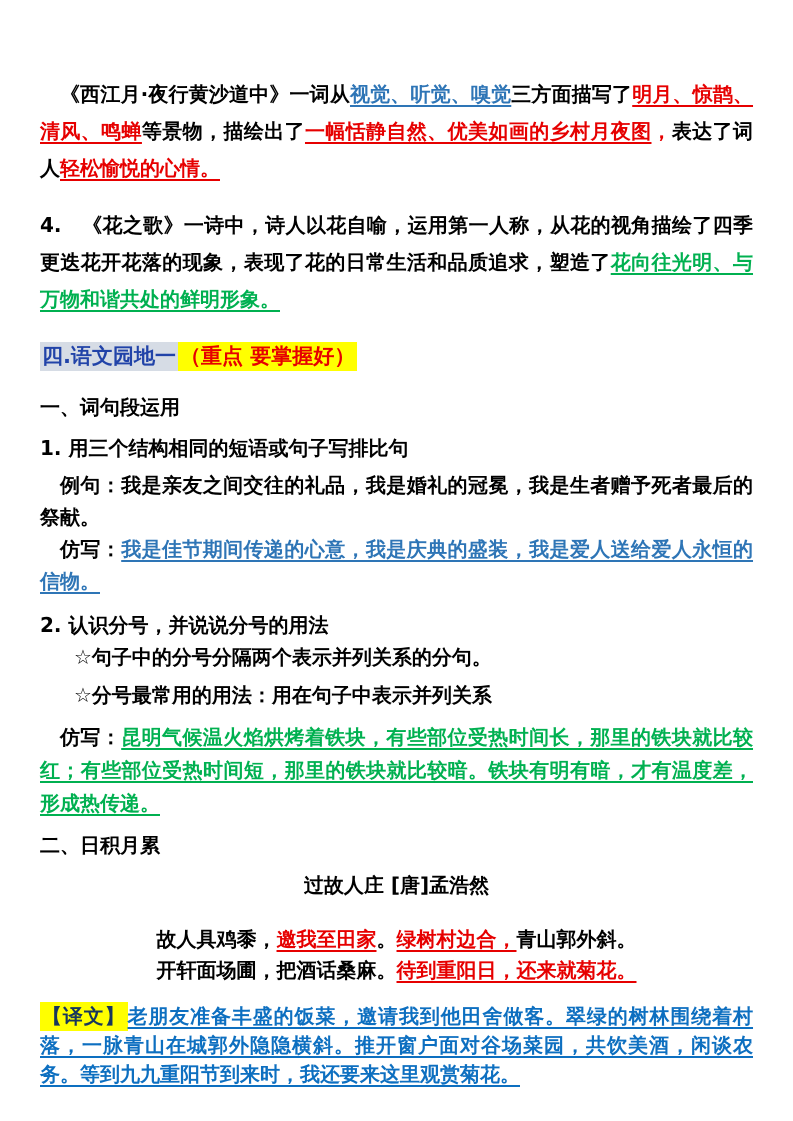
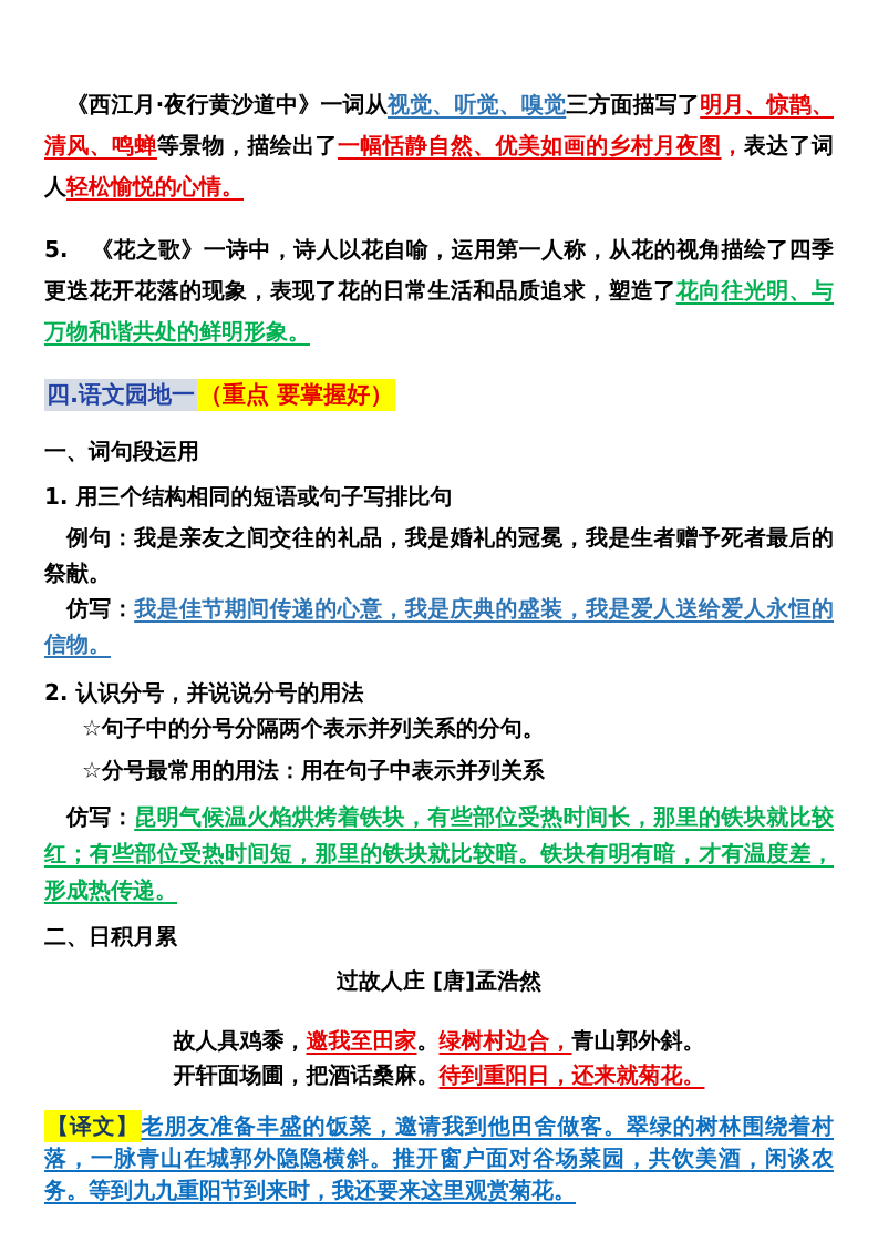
  《西江月·夜行黄沙道中》一词从视觉、听觉、嗅觉三方面描写了明月、惊鹊、清风、鸣蝉等景物，描绘出了一幅恬静自然、优美如画的乡村月夜图，表达了词人轻松愉悦的心情。
- 4. 《花之歌》一诗中，诗人以花自喻，运用第一人称，从花的视角描绘了四季更迭花开花落的现象，表现了花的日常生活和品质追求，塑造了花向往光明、与万物和谐共处的鲜明形象。
+ 5. 《花之歌》一诗中，诗人以花自喻，运用第一人称，从花的视角描绘了四季更迭花开花落的现象，表现了花的日常生活和品质追求，塑造了花向往光明、与万物和谐共处的鲜明形象。
  四.语文园地一 （重点 要掌握好）
  一、词句段运用
  1. 用三个结构相同的短语或句子写排比句
  例句：我是亲友之间交往的礼品，我是婚礼的冠冕，我是生者赠予死者最后的祭献。
  仿写：我是佳节期间传递的心意，我是庆典的盛装，我是爱人送给爱人永恒的信物。
  2. 认识分号，并说说分号的用法
  ☆句子中的分号分隔两个表示并列关系的分句。
  ☆分号最常用的用法：用在句子中表示并列关系
  仿写：昆明气候温火焰烘烤着铁块，有些部位受热时间长，那里的铁块就比较红；有些部位受热时间短，那里的铁块就比较暗。铁块有明有暗，才有温度差，形成热传递。
  二、日积月累
  过故人庄 [唐]孟浩然
  故人具鸡黍，邀我至田家。绿树村边合，青山郭外斜。
  开轩面场圃，把酒话桑麻。待到重阳日，还来就菊花。
  【译文】老朋友准备丰盛的饭菜，邀请我到他田舍做客。翠绿的树林围绕着村落，一脉青山在城郭外隐隐横斜。推开窗户面对谷场菜园，共饮美酒，闲谈农务。等到九九重阳节到来时，我还要来这里观赏菊花。
